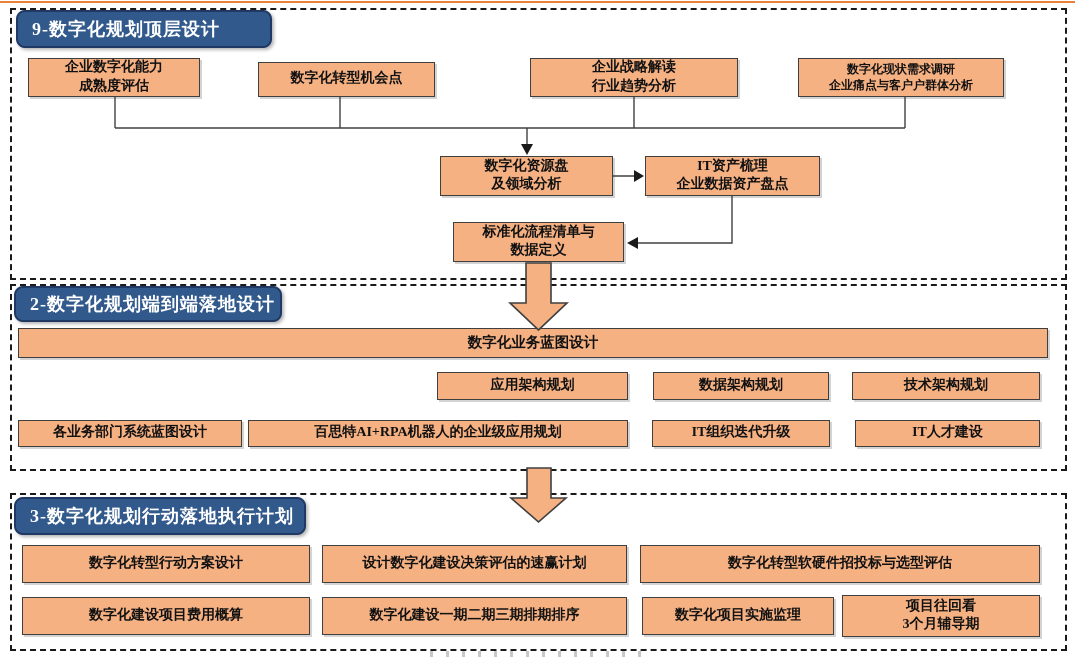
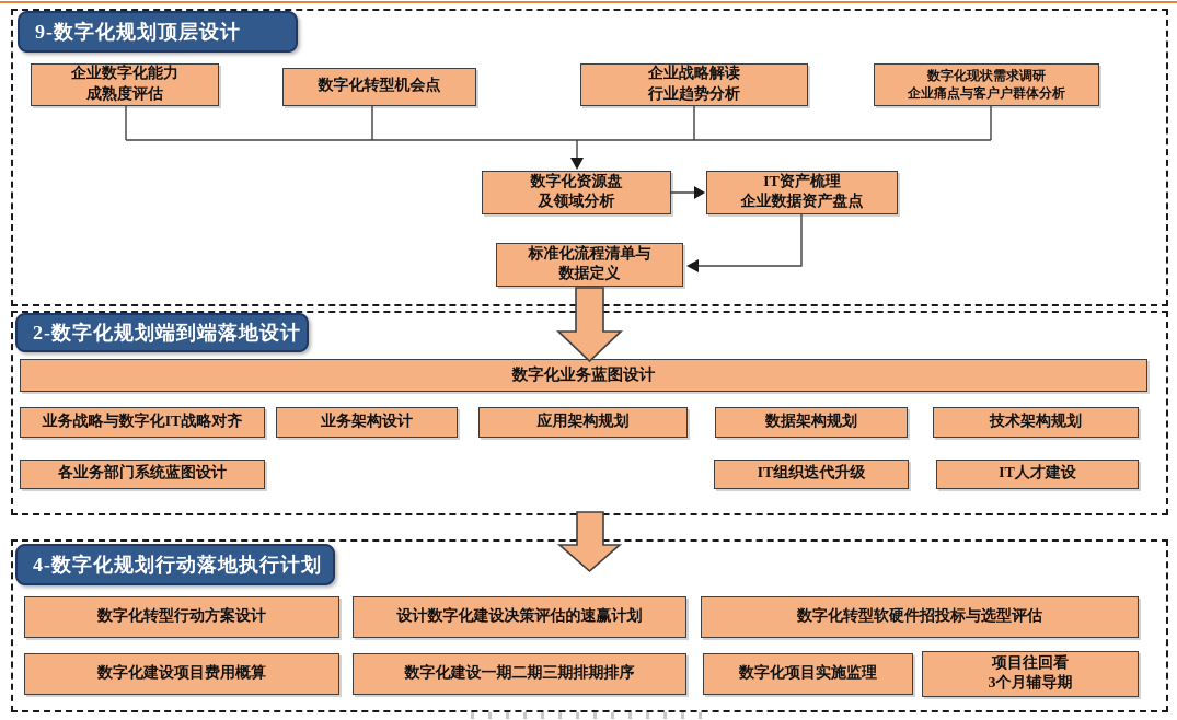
  9-数字化规划顶层设计
  企业数字化能力
  成熟度评估
  数字化转型机会点
  企业战略解读
  行业趋势分析
  数字化现状需求调研
  企业痛点与客户户群体分析
  数字化资源盘
  及领域分析
  IT资产梳理
  企业数据资产盘点
  标准化流程清单与
  数据定义
  2-数字化规划端到端落地设计
  数字化业务蓝图设计
+ 业务战略与数字化IT战略对齐
+ 业务架构设计
  应用架构规划
  数据架构规划
  技术架构规划
  各业务部门系统蓝图设计
- 百思特AI+RPA机器人的企业级应用规划
  IT组织迭代升级
  IT人才建设
- 3-数字化规划行动落地执行计划
+ 4-数字化规划行动落地执行计划
  数字化转型行动方案设计
  设计数字化建设决策评估的速赢计划
  数字化转型软硬件招投标与选型评估
  数字化建设项目费用概算
  数字化建设一期二期三期排期排序
  数字化项目实施监理
  项目往回看
  3个月辅导期
